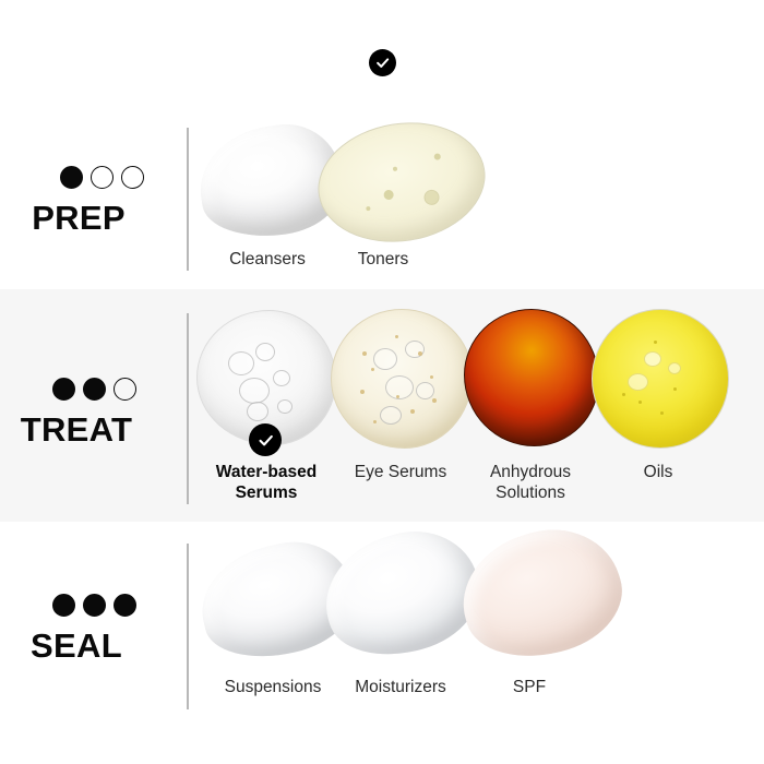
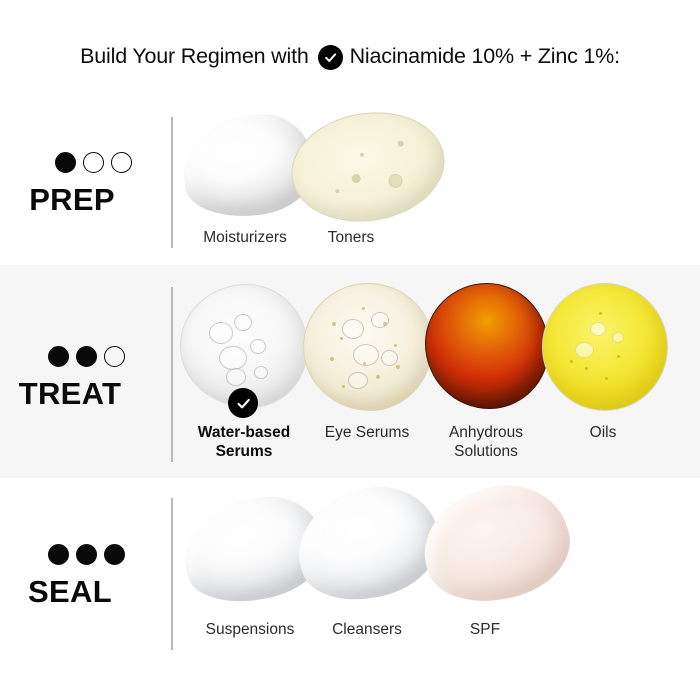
+ Build Your Regimen with
+ Niacinamide 10% + Zinc 1%:
  PREP
- Cleansers
+ Moisturizers
  Toners
  TREAT
  Water-based
  Serums
  Eye Serums
  Anhydrous
  Solutions
  Oils
  SEAL
  Suspensions
- Moisturizers
+ Cleansers
  SPF
